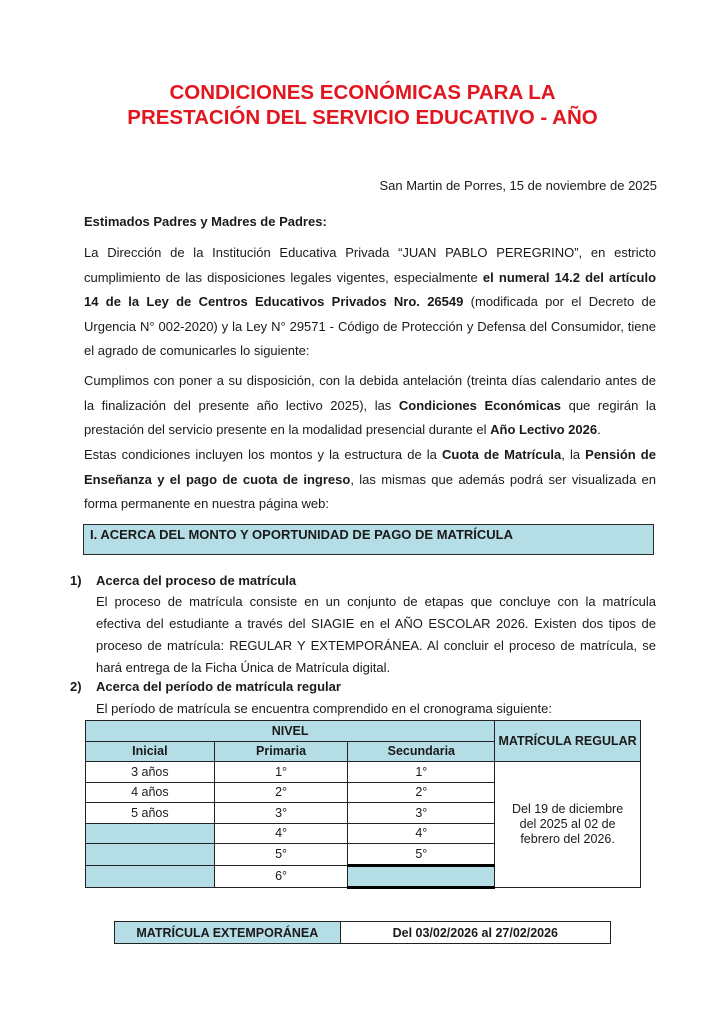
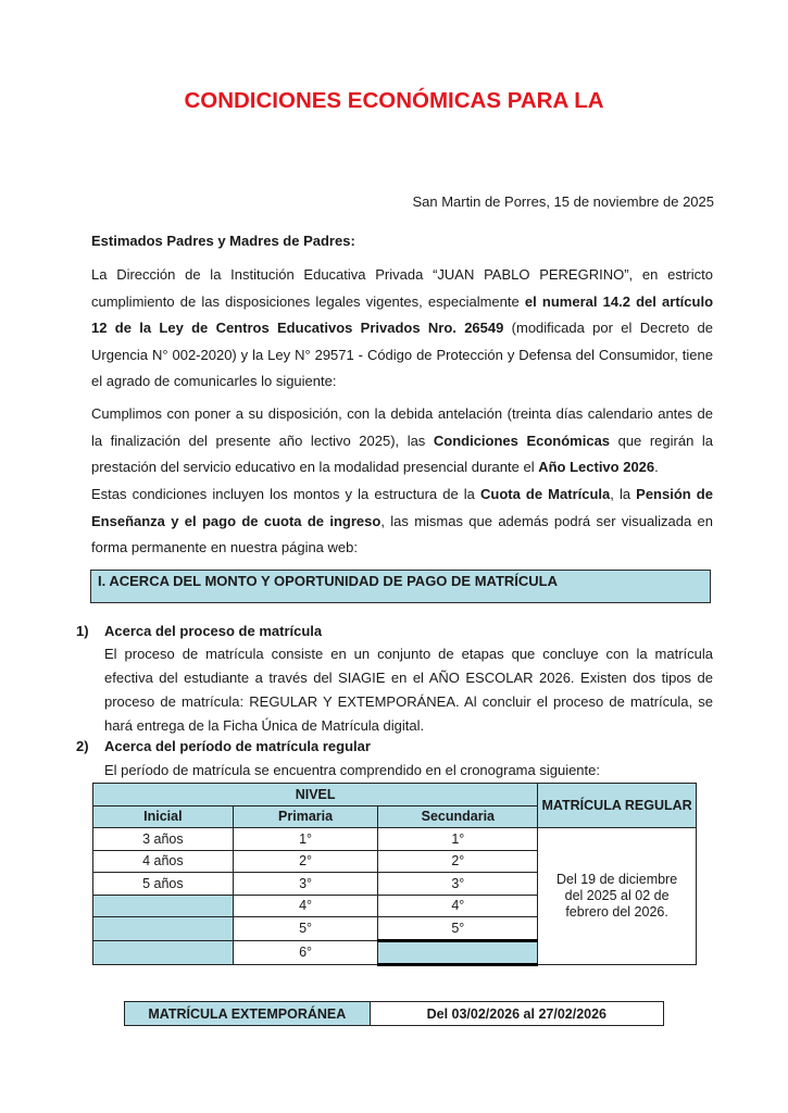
  CONDICIONES ECONÓMICAS PARA LA
- PRESTACIÓN DEL SERVICIO EDUCATIVO - AÑO
  San Martin de Porres, 15 de noviembre de 2025
  Estimados Padres y Madres de Padres:
- La Dirección de la Institución Educativa Privada “JUAN PABLO PEREGRINO”, en estricto cumplimiento de las disposiciones legales vigentes, especialmente el numeral 14.2 del artículo 14 de la Ley de Centros Educativos Privados Nro. 26549 (modificada por el Decreto de Urgencia N° 002-2020) y la Ley N° 29571 - Código de Protección y Defensa del Consumidor, tiene el agrado de comunicarles lo siguiente:
+ La Dirección de la Institución Educativa Privada “JUAN PABLO PEREGRINO”, en estricto cumplimiento de las disposiciones legales vigentes, especialmente el numeral 14.2 del artículo 12 de la Ley de Centros Educativos Privados Nro. 26549 (modificada por el Decreto de Urgencia N° 002-2020) y la Ley N° 29571 - Código de Protección y Defensa del Consumidor, tiene el agrado de comunicarles lo siguiente:
- Cumplimos con poner a su disposición, con la debida antelación (treinta días calendario antes de la finalización del presente año lectivo 2025), las Condiciones Económicas que regirán la prestación del servicio presente en la modalidad presencial durante el Año Lectivo 2026.
+ Cumplimos con poner a su disposición, con la debida antelación (treinta días calendario antes de la finalización del presente año lectivo 2025), las Condiciones Económicas que regirán la prestación del servicio educativo en la modalidad presencial durante el Año Lectivo 2026.
  Estas condiciones incluyen los montos y la estructura de la Cuota de Matrícula, la Pensión de Enseñanza y el pago de cuota de ingreso, las mismas que además podrá ser visualizada en forma permanente en nuestra página web:
  I. ACERCA DEL MONTO Y OPORTUNIDAD DE PAGO DE MATRÍCULA
  1)
  Acerca del proceso de matrícula
  El proceso de matrícula consiste en un conjunto de etapas que concluye con la matrícula efectiva del estudiante a través del SIAGIE en el AÑO ESCOLAR 2026. Existen dos tipos de proceso de matrícula: REGULAR Y EXTEMPORÁNEA. Al concluir el proceso de matrícula, se hará entrega de la Ficha Única de Matrícula digital.
  2)
  Acerca del período de matrícula regular
  El período de matrícula se encuentra comprendido en el cronograma siguiente:
  NIVEL	MATRÍCULA REGULAR
  Inicial	Primaria	Secundaria
  3 años	1°	1°	Del 19 de diciembre del 2025 al 02 de febrero del 2026.
  4 años	2°	2°
  5 años	3°	3°
  	4°	4°
  	5°	5°
  	6°
  MATRÍCULA EXTEMPORÁNEA	Del 03/02/2026 al 27/02/2026
